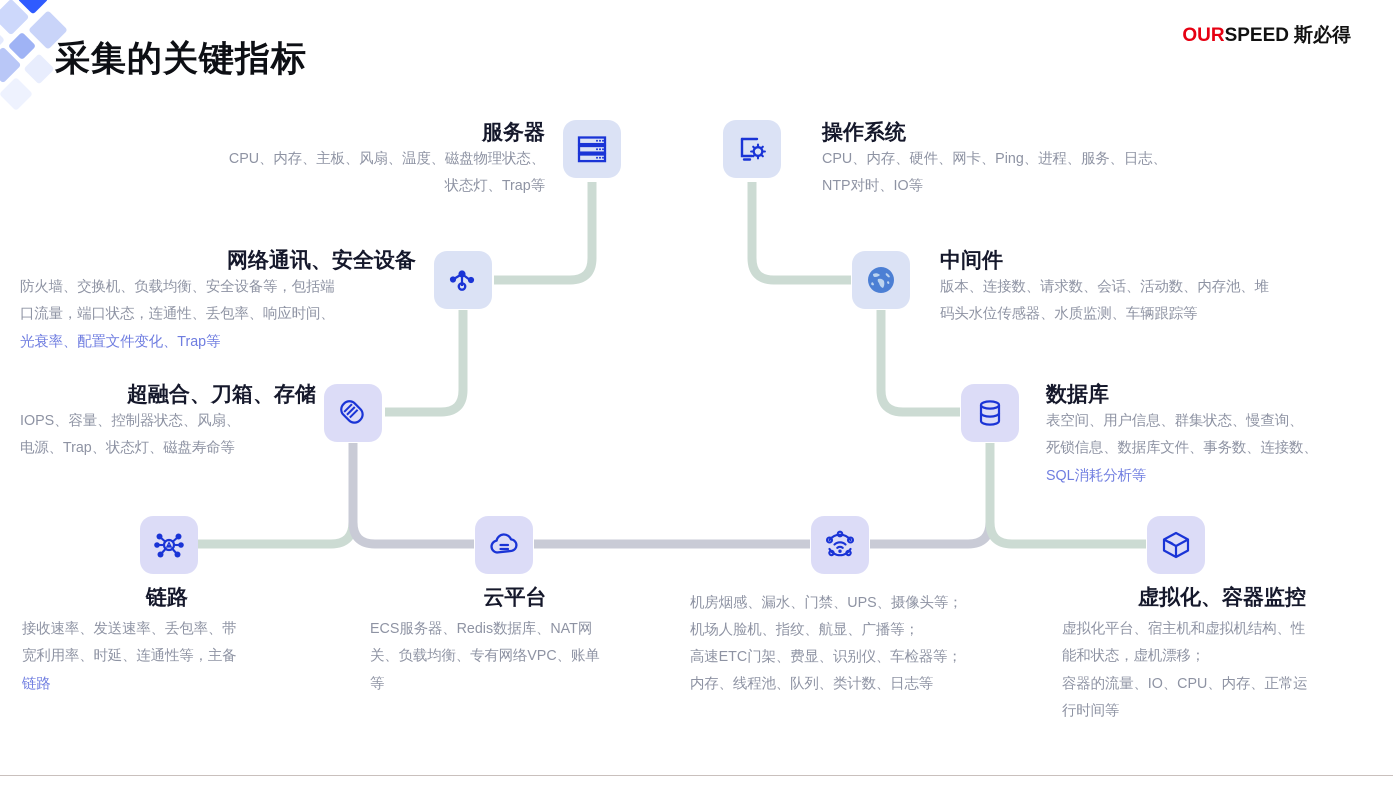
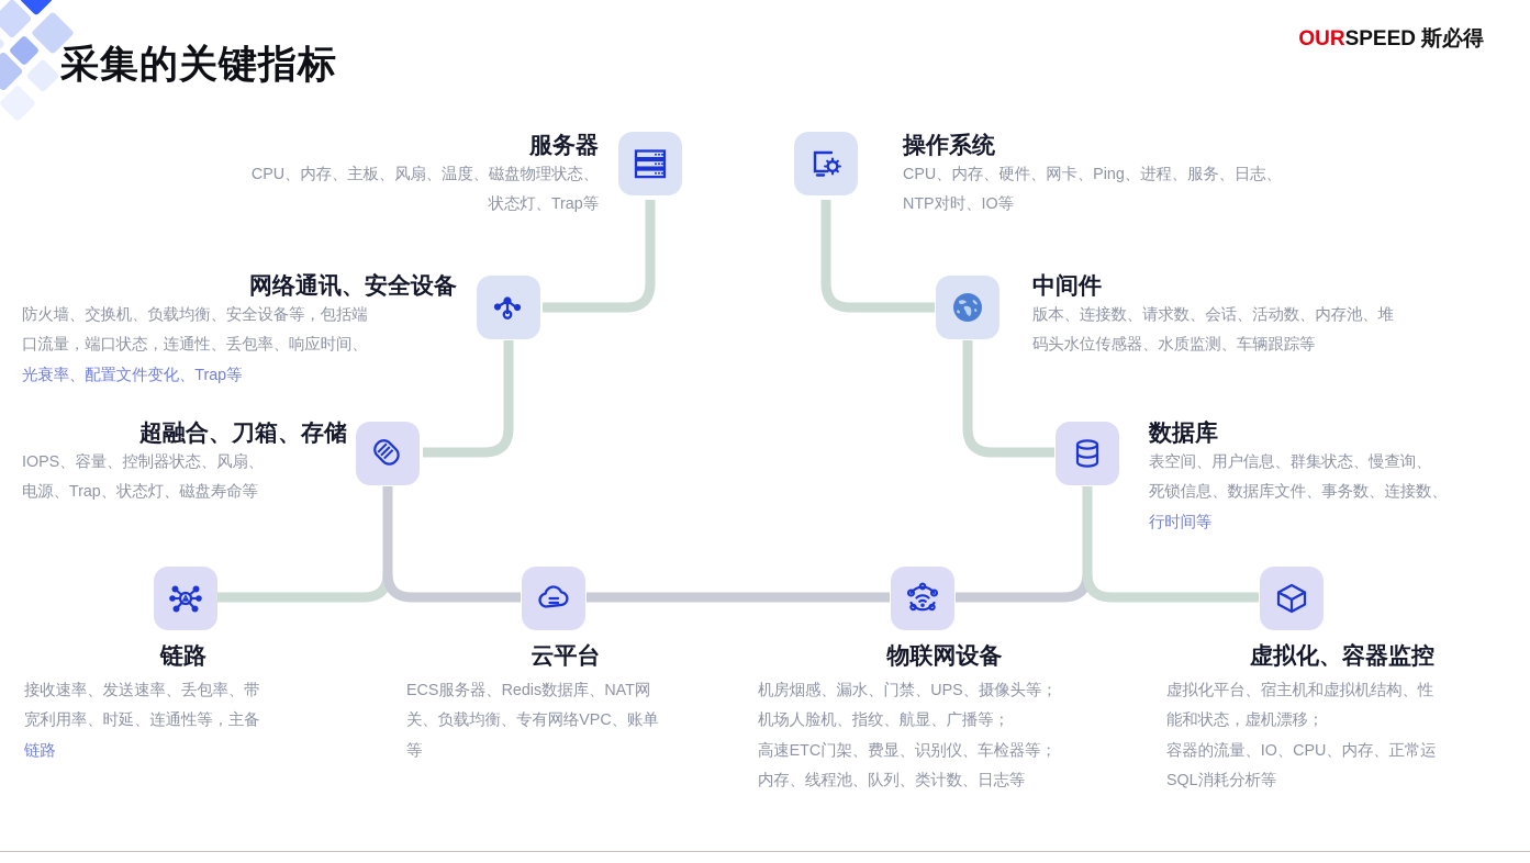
  采集的关键指标
  OURSPEED 斯必得
  服务器
  CPU、内存、主板、风扇、温度、磁盘物理状态、
  状态灯、Trap等
  操作系统
  CPU、内存、硬件、网卡、Ping、进程、服务、日志、
  NTP对时、IO等
  网络通讯、安全设备
  防火墙、交换机、负载均衡、安全设备等，包括端
  口流量，端口状态，连通性、丢包率、响应时间、
  光衰率、配置文件变化、Trap等
  中间件
  版本、连接数、请求数、会话、活动数、内存池、堆
  码头水位传感器、水质监测、车辆跟踪等
  超融合、刀箱、存储
  IOPS、容量、控制器状态、风扇、
  电源、Trap、状态灯、磁盘寿命等
  数据库
  表空间、用户信息、群集状态、慢查询、
  死锁信息、数据库文件、事务数、连接数、
- SQL消耗分析等
+ 行时间等
  链路
  接收速率、发送速率、丢包率、带
  宽利用率、时延、连通性等，主备
  链路
  云平台
  ECS服务器、Redis数据库、NAT网
  关、负载均衡、专有网络VPC、账单
  等
+ 物联网设备
  机房烟感、漏水、门禁、UPS、摄像头等；
  机场人脸机、指纹、航显、广播等；
  高速ETC门架、费显、识别仪、车检器等；
  内存、线程池、队列、类计数、日志等
  虚拟化、容器监控
  虚拟化平台、宿主机和虚拟机结构、性
  能和状态，虚机漂移；
  容器的流量、IO、CPU、内存、正常运
- 行时间等
+ SQL消耗分析等
